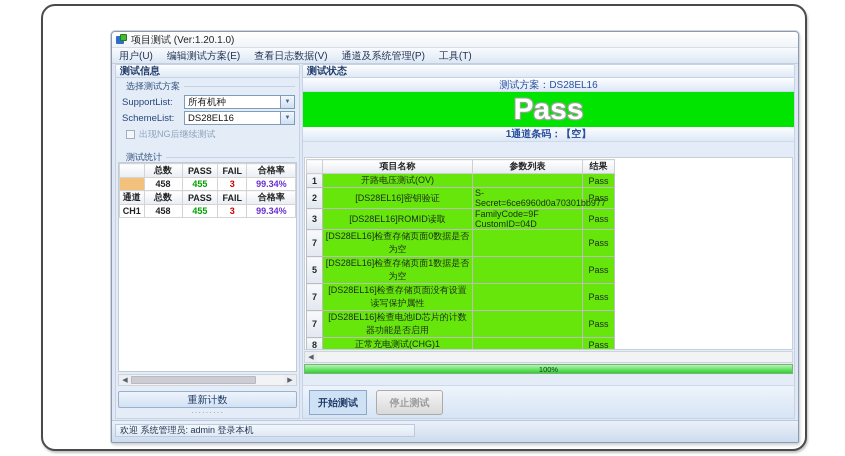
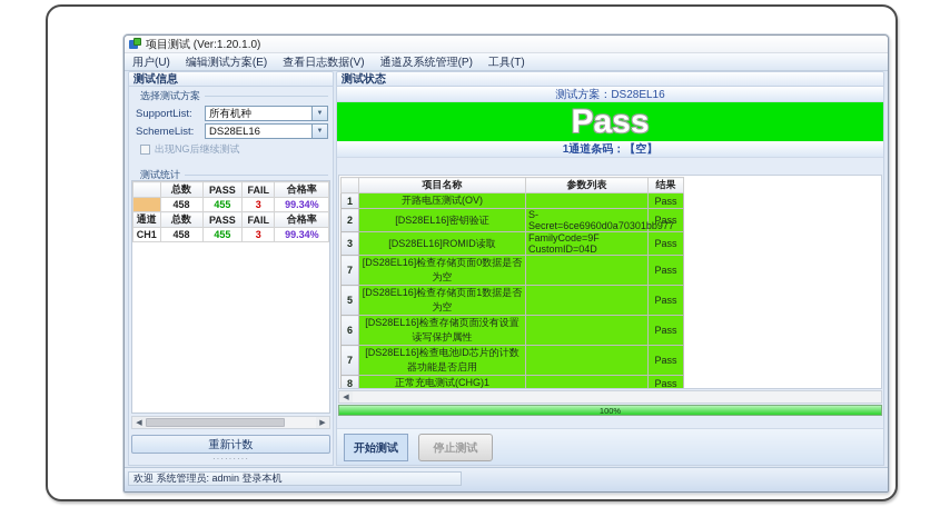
  项目测试 (Ver:1.20.1.0)
  用户(U)
  编辑测试方案(E)
  查看日志数据(V)
  通道及系统管理(P)
  工具(T)
  测试信息
  选择测试方案
  SupportList:
  所有机种
  SchemeList:
  DS28EL16
  出现NG后继续测试
  测试统计
  	总数	PASS	FAIL	合格率
  	458	455	3	99.34%
  通道	总数	PASS	FAIL	合格率
  CH1	458	455	3	99.34%
  重新计数
  ·········
  测试状态
  测试方案：DS28EL16
  Pass
  1通道条码：【空】
  	项目名称	参数列表	结果
  1	开路电压测试(OV)		Pass
  2	[DS28EL16]密钥验证	S-Secret=6ce6960d0a70301bb977	Pass
  3	[DS28EL16]ROMID读取	FamilyCode=9F CustomID=04D	Pass
  7	[DS28EL16]检查存储页面0数据是否为空		Pass
  5	[DS28EL16]检查存储页面1数据是否为空		Pass
- 7	[DS28EL16]检查存储页面没有设置读写保护属性		Pass
+ 6	[DS28EL16]检查存储页面没有设置读写保护属性		Pass
  7	[DS28EL16]检查电池ID芯片的计数器功能是否启用		Pass
  8	正常充电测试(CHG)1		Pass
  100%
  开始测试
  停止测试
  欢迎 系统管理员: admin 登录本机
